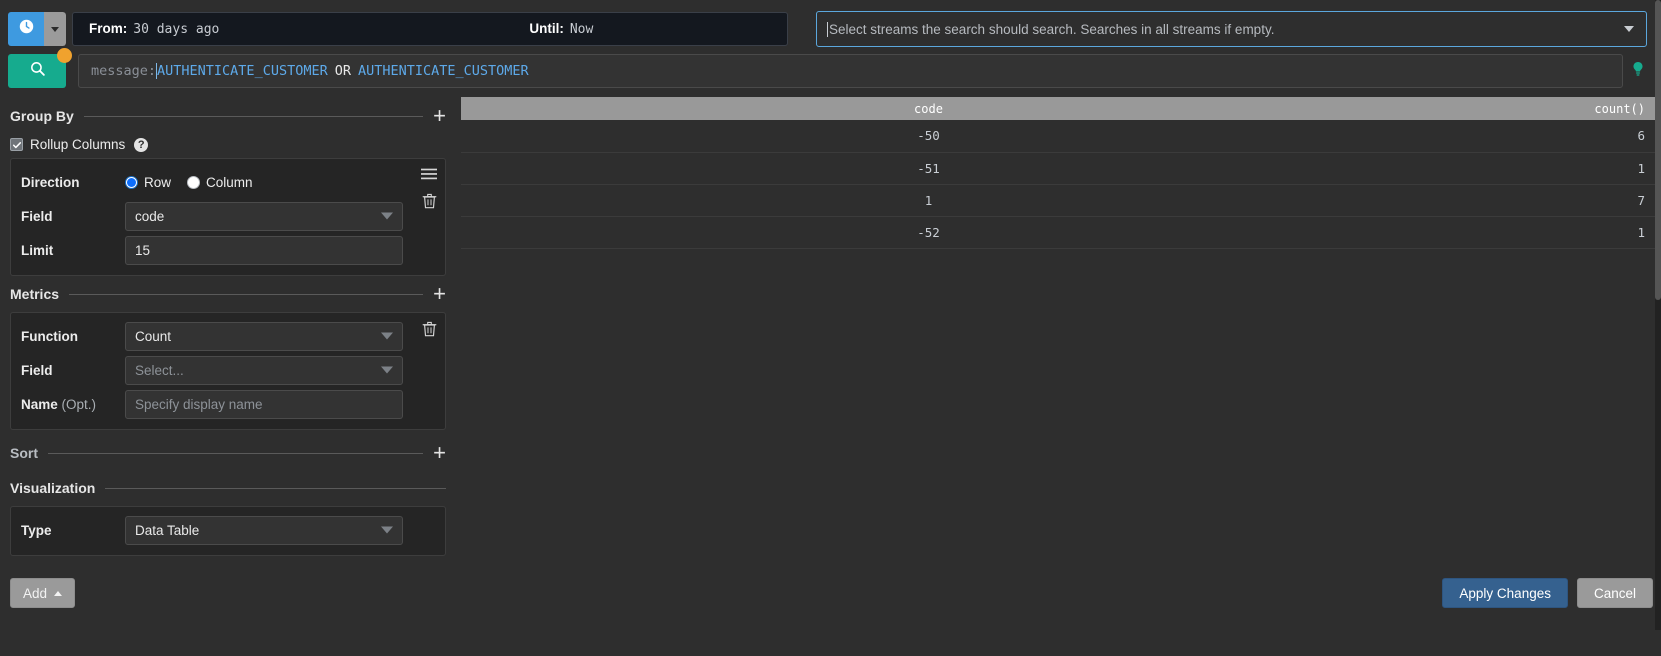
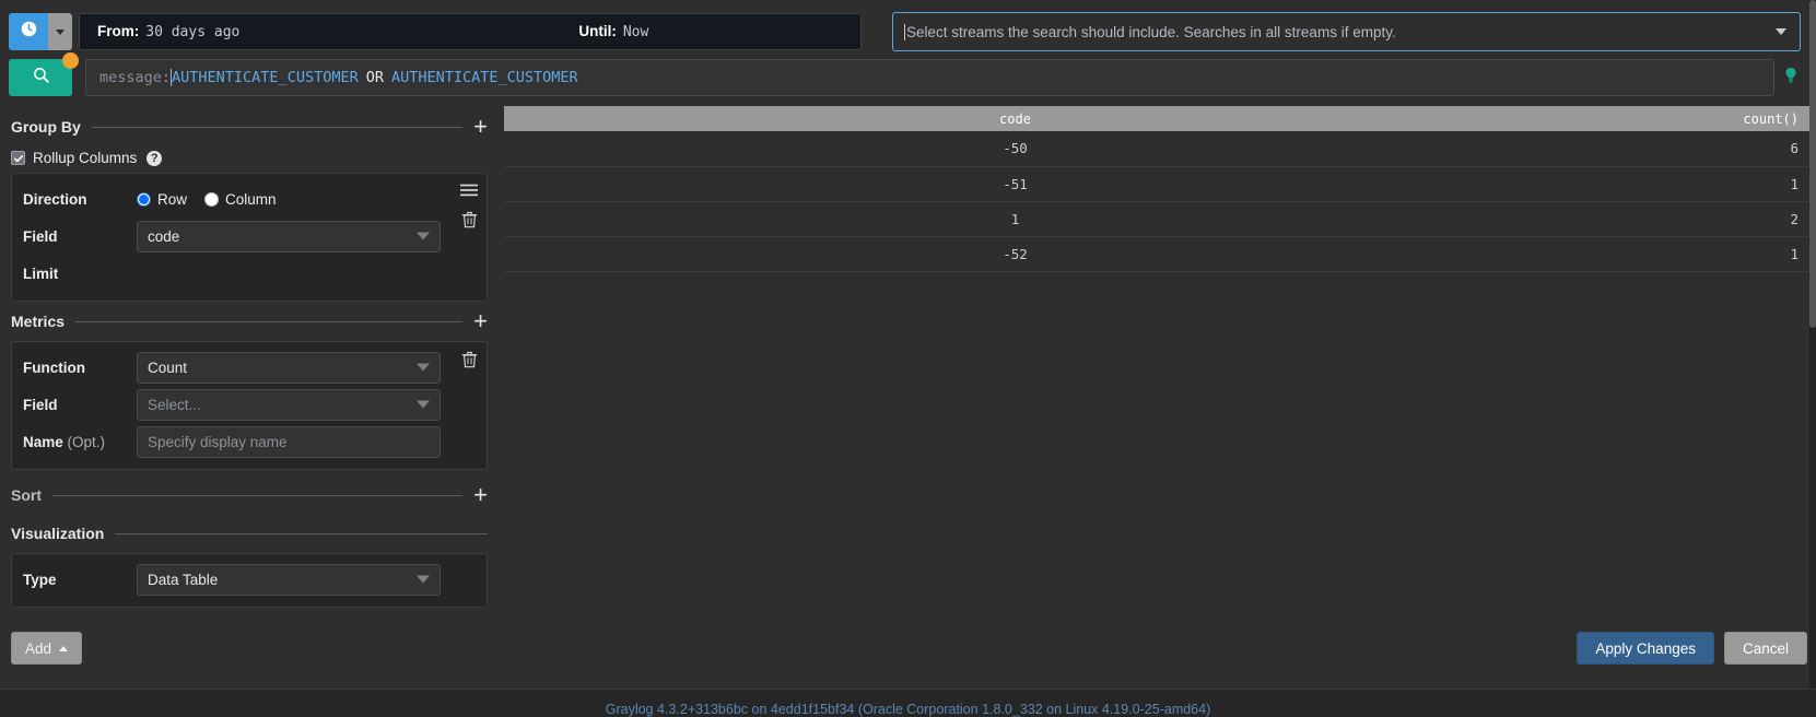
  From:
  30 days ago
  Until:
  Now
- Select streams the search should search. Searches in all streams if empty.
+ Select streams the search should include. Searches in all streams if empty.
  message:
  AUTHENTICATE_CUSTOMER
  OR
  AUTHENTICATE_CUSTOMER
  Group By
  +
  Rollup Columns
  ?
  Direction
  Row
  Column
  Field
  code
  Limit
- 15
  Metrics
  +
  Function
  Count
  Field
  Select...
  Name (Opt.)
  Specify display name
  Sort
  +
  Visualization
  Type
  Data Table
  Add
  code	count()
  -50	6
  -51	1
- 1	7
+ 1	2
  -52	1
  Apply Changes
  Cancel
+ Graylog 4.3.2+313b6bc on 4edd1f15bf34 (Oracle Corporation 1.8.0_332 on Linux 4.19.0-25-amd64)
